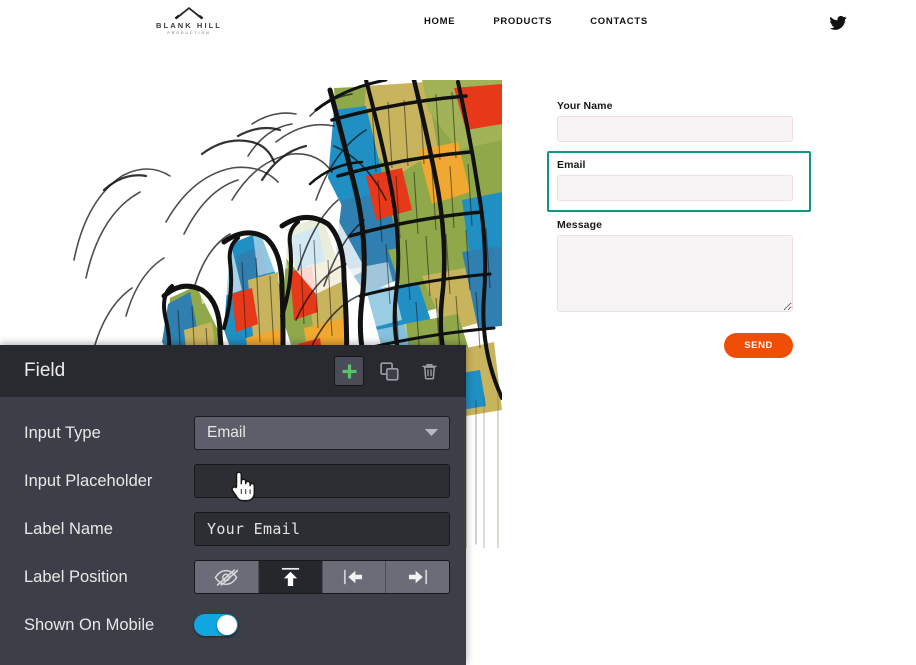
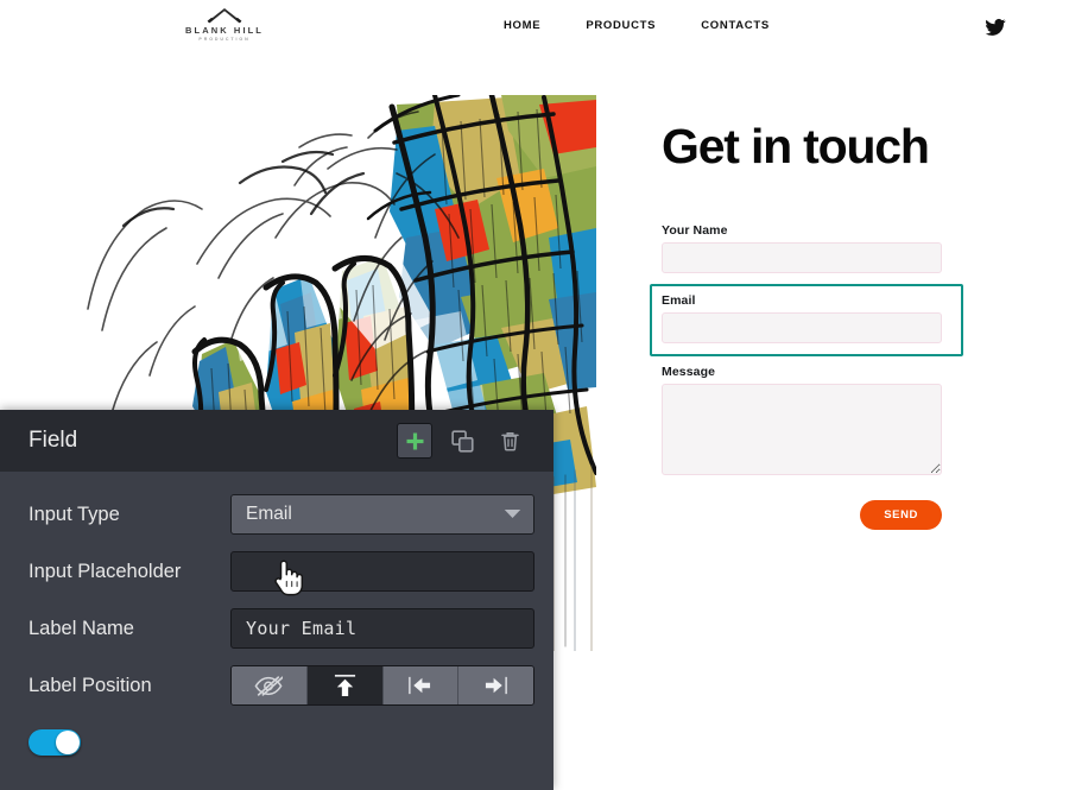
  BLANK HILL
  HOME
  PRODUCTS
  CONTACTS
+ Get in touch
  Your Name
  Email
  Message
  SEND
  Field
  Input Type
  Email
  Input Placeholder
  Label Name
  Your Email
  Label Position
- Shown On Mobile
